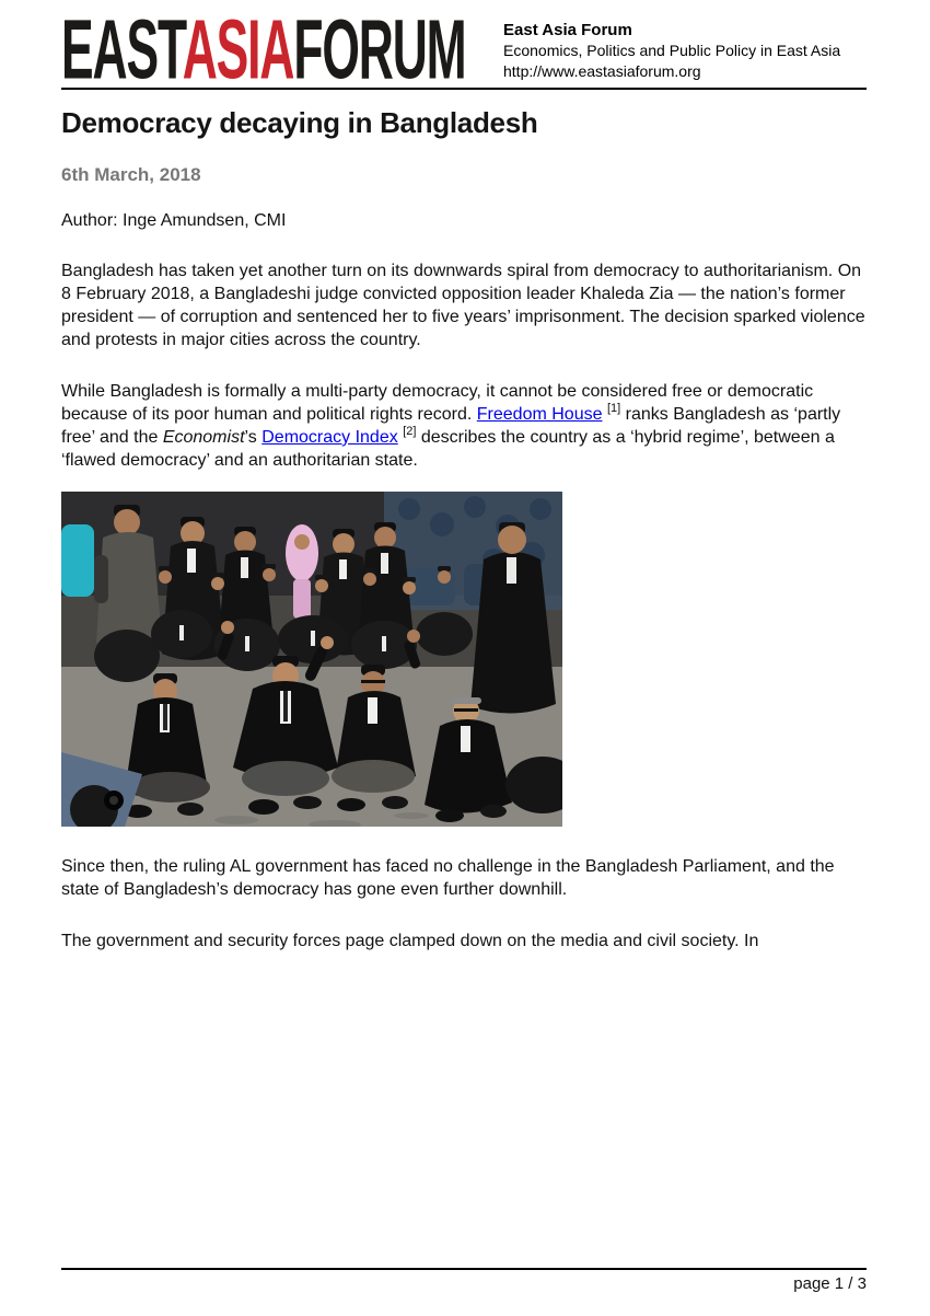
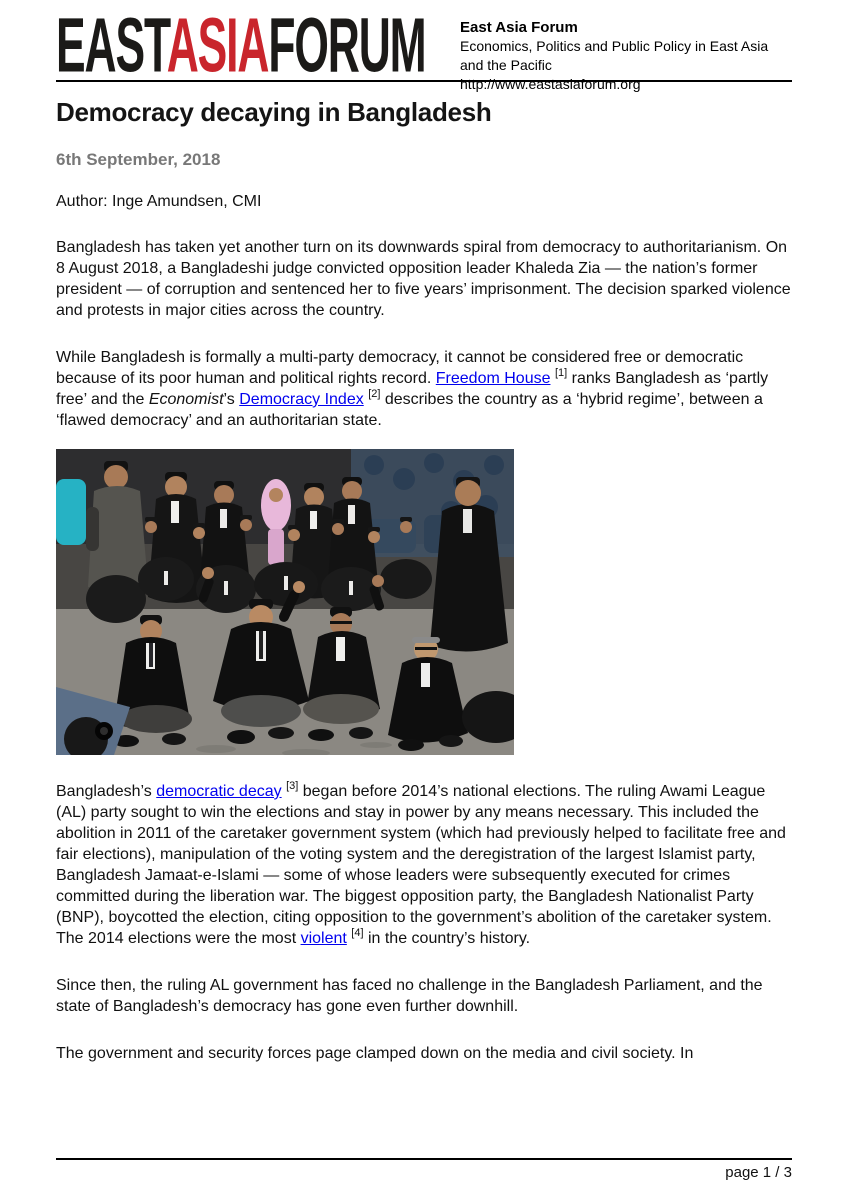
  EASTASIAFORUM
  East Asia Forum
  Economics, Politics and Public Policy in East Asia
+ and the Pacific
  http://www.eastasiaforum.org
  Democracy decaying in Bangladesh
- 6th March, 2018
+ 6th September, 2018
  Author: Inge Amundsen, CMI
- Bangladesh has taken yet another turn on its downwards spiral from democracy to authoritarianism. On 8 February 2018, a Bangladeshi judge convicted opposition leader Khaleda Zia — the nation’s former president — of corruption and sentenced her to five years’ imprisonment. The decision sparked violence and protests in major cities across the country.
+ Bangladesh has taken yet another turn on its downwards spiral from democracy to authoritarianism. On 8 August 2018, a Bangladeshi judge convicted opposition leader Khaleda Zia — the nation’s former president — of corruption and sentenced her to five years’ imprisonment. The decision sparked violence and protests in major cities across the country.
  While Bangladesh is formally a multi-party democracy, it cannot be considered free or democratic because of its poor human and political rights record. Freedom House [1] ranks Bangladesh as ‘partly free’ and the Economist’s Democracy Index [2] describes the country as a ‘hybrid regime’, between a ‘flawed democracy’ and an authoritarian state.
+ Bangladesh’s democratic decay [3] began before 2014’s national elections. The ruling Awami League (AL) party sought to win the elections and stay in power by any means necessary. This included the abolition in 2011 of the caretaker government system (which had previously helped to facilitate free and fair elections), manipulation of the voting system and the deregistration of the largest Islamist party, Bangladesh Jamaat-e-Islami — some of whose leaders were subsequently executed for crimes committed during the liberation war. The biggest opposition party, the Bangladesh Nationalist Party (BNP), boycotted the election, citing opposition to the government’s abolition of the caretaker system. The 2014 elections were the most violent [4] in the country’s history.
  Since then, the ruling AL government has faced no challenge in the Bangladesh Parliament, and the state of Bangladesh’s democracy has gone even further downhill.
  The government and security forces page clamped down on the media and civil society. In
  page 1 / 3
